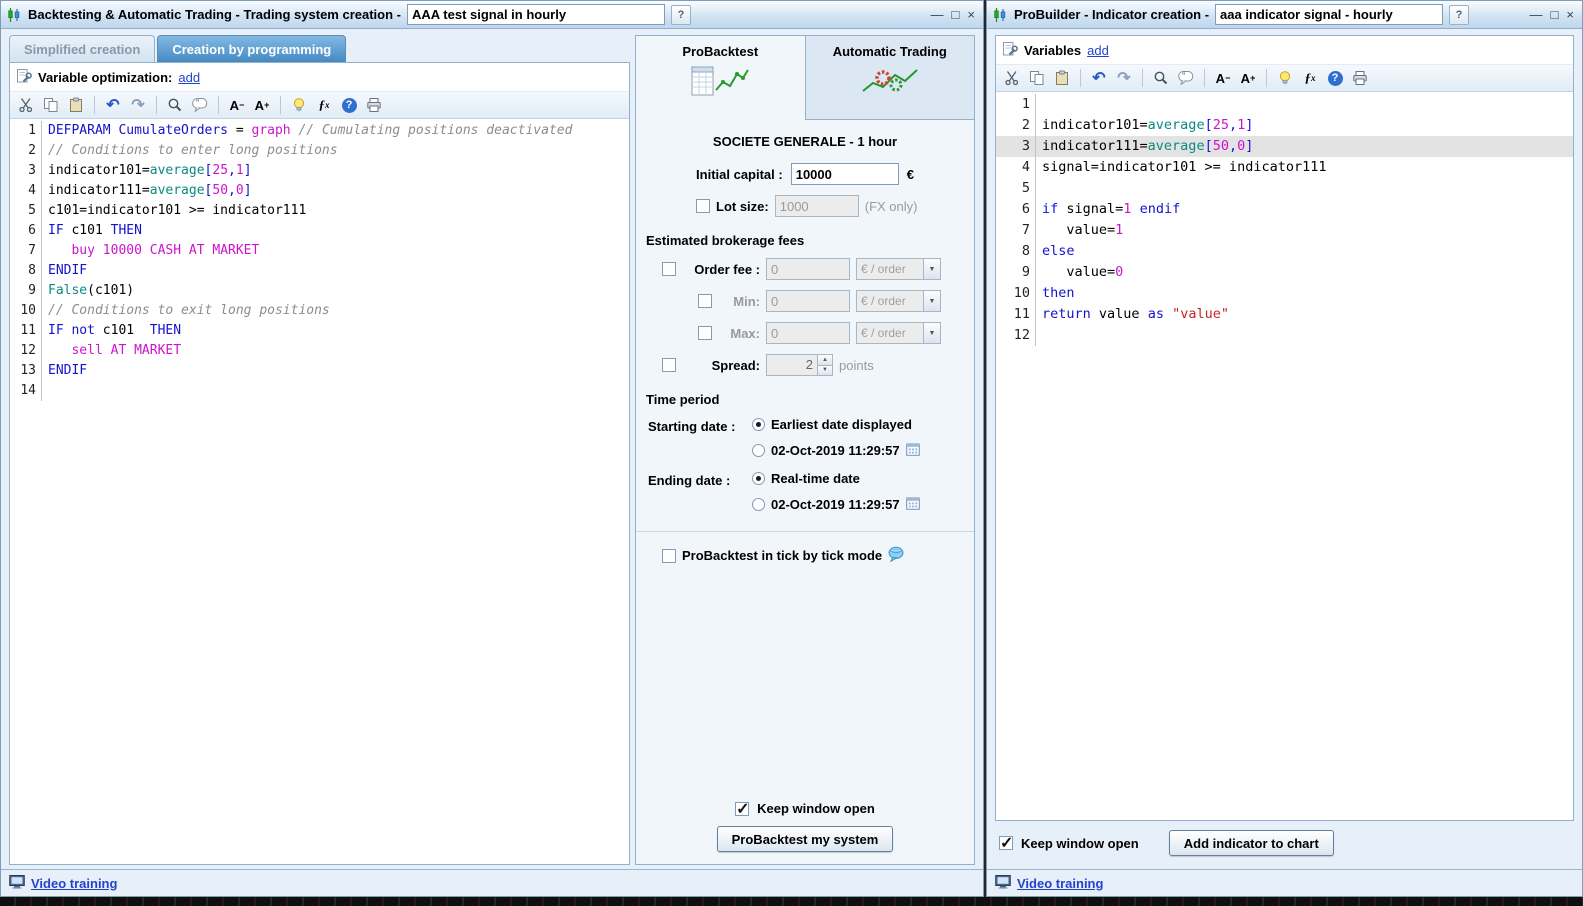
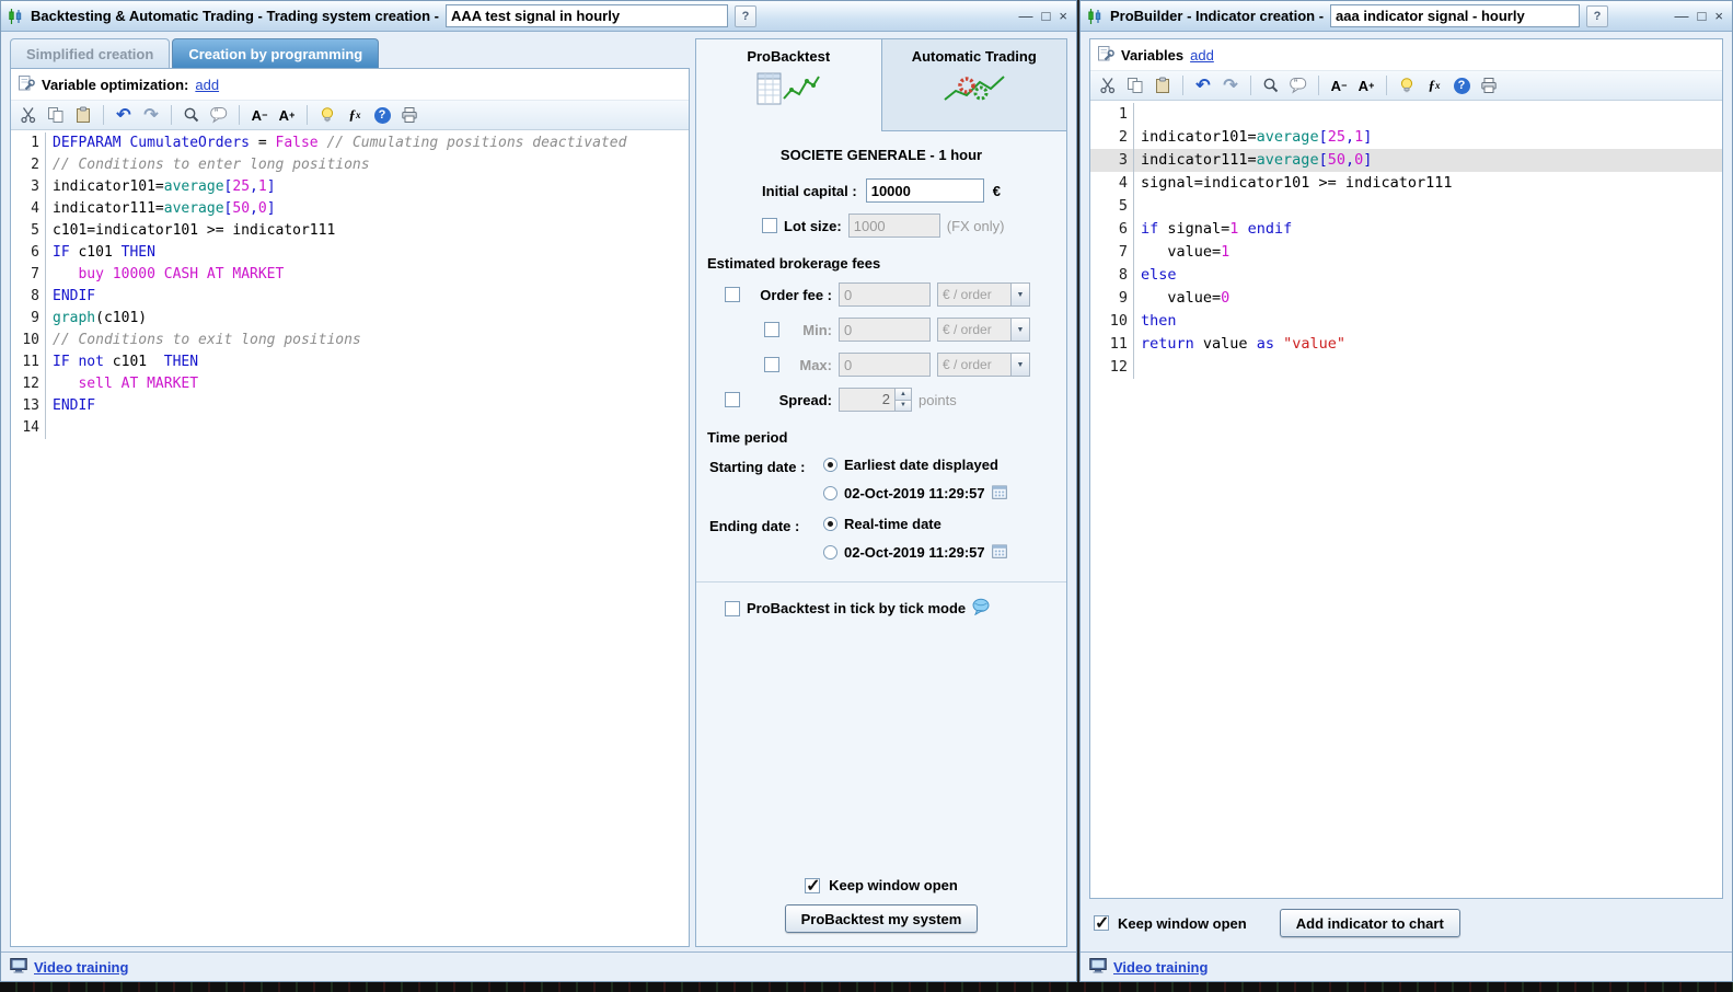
  Backtesting & Automatic Trading - Trading system creation -
  AAA test signal in hourly
  ?
  —
  □
  ×
  Simplified creation
  Creation by programming
  Variable optimization:
  add
  ↶
  ↷
  ”
  A
  −
  A
  +
  ƒ
  x
  ?
  1
- DEFPARAM CumulateOrders = graph // Cumulating positions deactivated
+ DEFPARAM CumulateOrders = False // Cumulating positions deactivated
  2
  // Conditions to enter long positions
  3
  indicator101=average[25,1]
  4
  indicator111=average[50,0]
  5
  c101=indicator101 >= indicator111
  6
  IF c101 THEN
  7
  buy 10000 CASH AT MARKET
  8
  ENDIF
  9
- False(c101)
+ graph(c101)
  10
  // Conditions to exit long positions
  11
  IF not c101 THEN
  12
  sell AT MARKET
  13
  ENDIF
  14
  ProBacktest
  Automatic Trading
  SOCIETE GENERALE - 1 hour
  Initial capital :
  10000
  €
  Lot size:
  1000
  (FX only)
  Estimated brokerage fees
  Order fee :
  0
  € / order
  Min:
  0
  € / order
  Max:
  0
  € / order
  Spread:
  2
  points
  Time period
  Starting date :
  Earliest date displayed
  02-Oct-2019 11:29:57
  Ending date :
  Real-time date
  02-Oct-2019 11:29:57
  ProBacktest in tick by tick mode
  Keep window open
  ProBacktest my system
  Video training
  ProBuilder - Indicator creation -
  aaa indicator signal - hourly
  ?
  —
  □
  ×
  Variables
  add
  ↶
  ↷
  ”
  A
  −
  A
  +
  ƒ
  x
  ?
  1
  2
  indicator101=average[25,1]
  3
  indicator111=average[50,0]
  4
  signal=indicator101 >= indicator111
  5
  6
  if signal=1 endif
  7
  value=1
  8
  else
  9
  value=0
  10
  then
  11
  return value as "value"
  12
  Keep window open
  Add indicator to chart
  Video training
